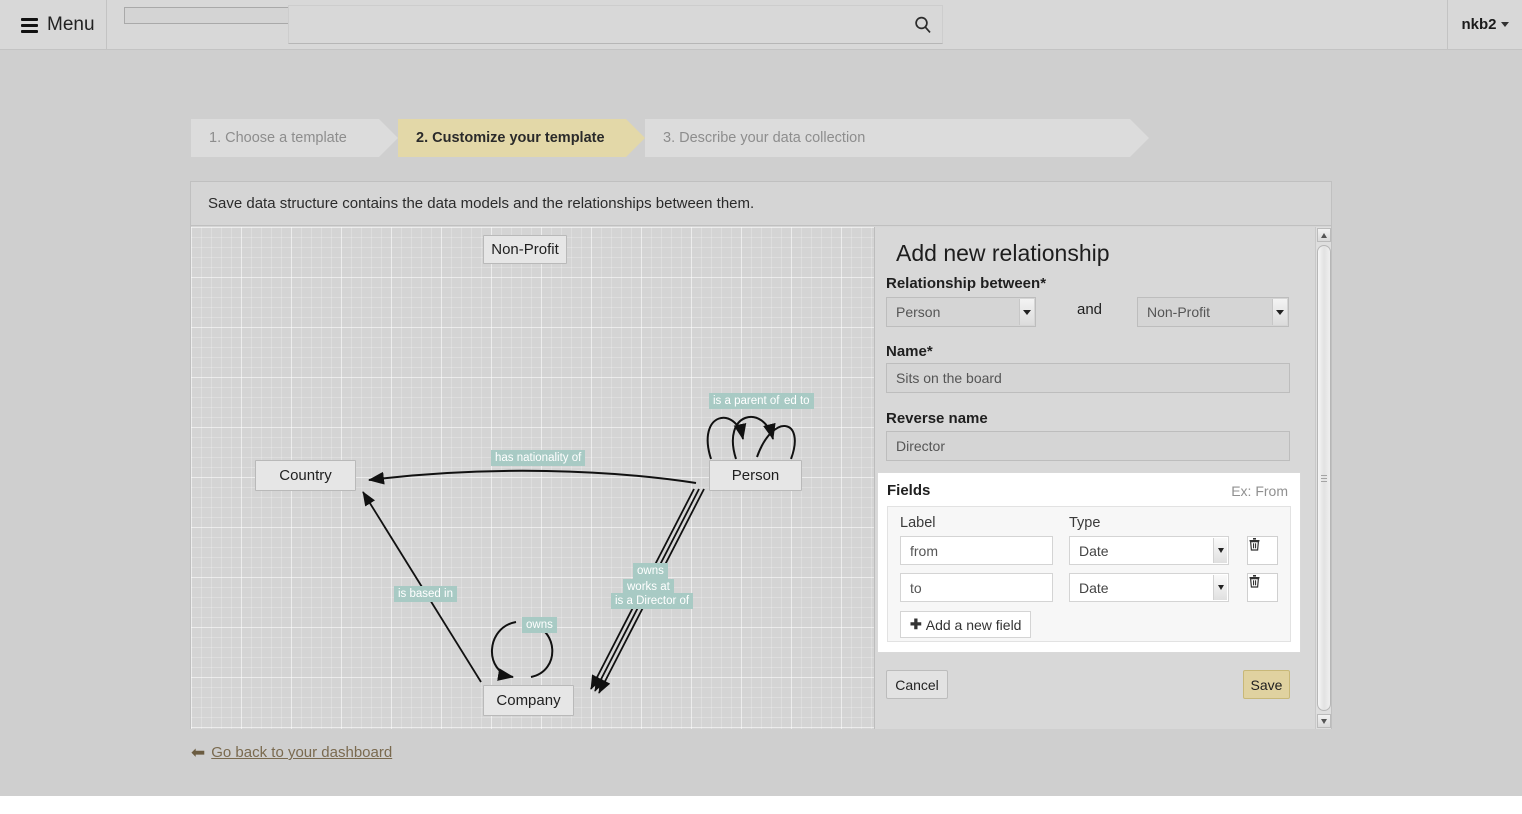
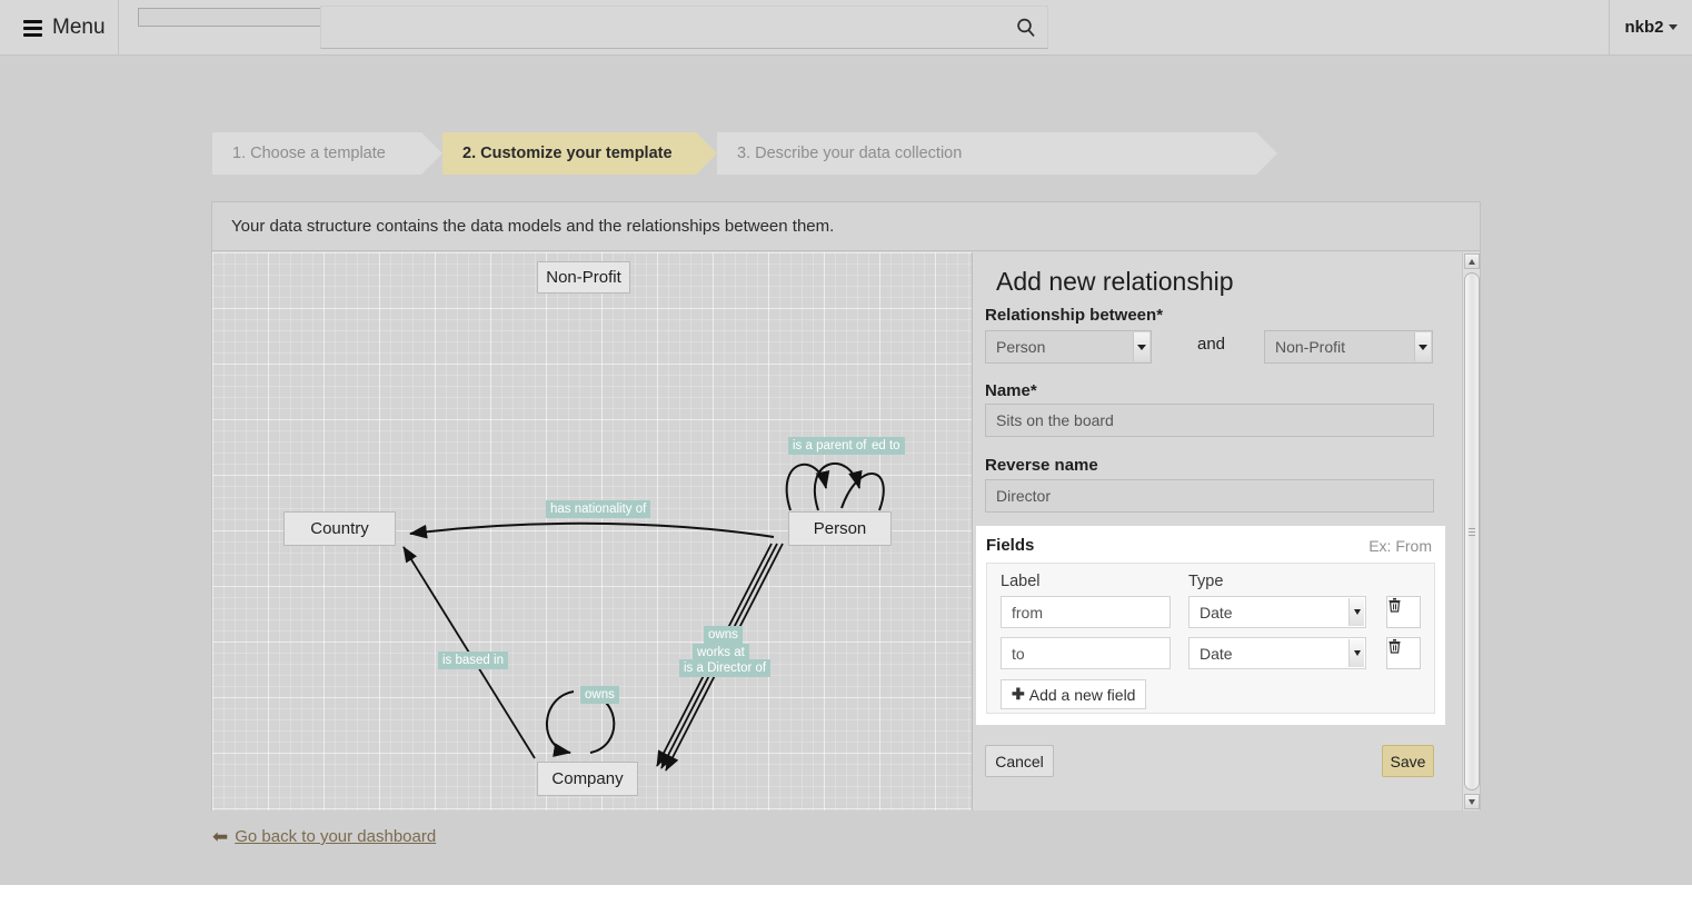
  Menu
  nkb2
  1. Choose a template
  2. Customize your template
  3. Describe your data collection
- Save data structure contains the data models and the relationships between them.
+ Your data structure contains the data models and the relationships between them.
  Non-Profit
  Country
  Person
  Company
  is a parent of
  ed to
  has nationality of
  is based in
  owns
  works at
  is a Director of
  owns
  Add new relationship
  Relationship between*
  Person
  and
  Non-Profit
  Name*
  Sits on the board
  Reverse name
  Director
  Fields
  Ex: From
  Label
  Type
  from
  Date
  to
  Date
  ✚
  Add a new field
  Cancel
  Save
  ⬅
  Go back to your dashboard
